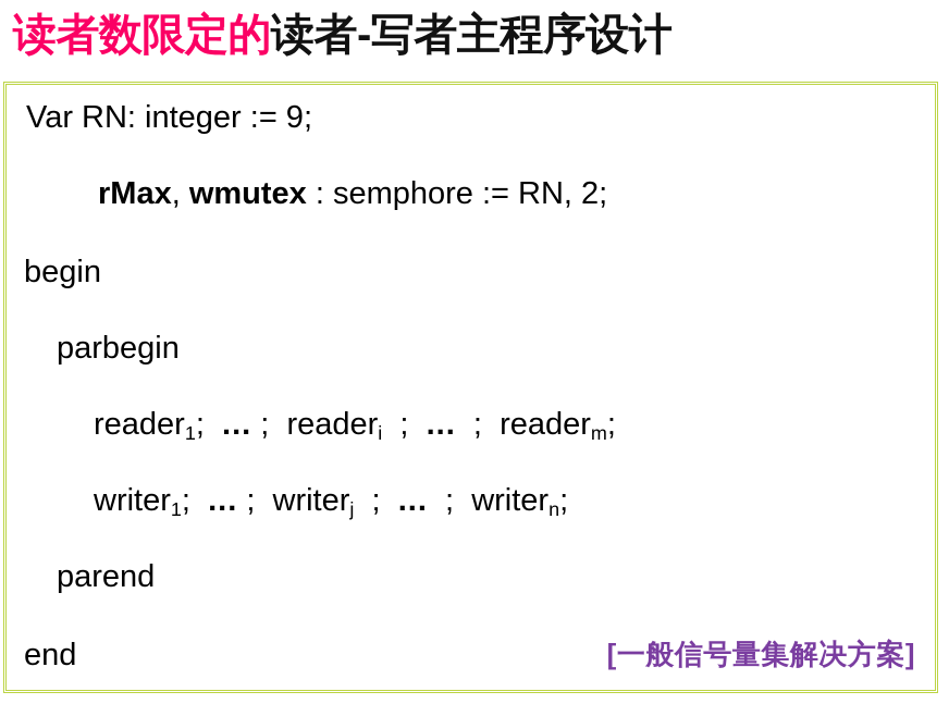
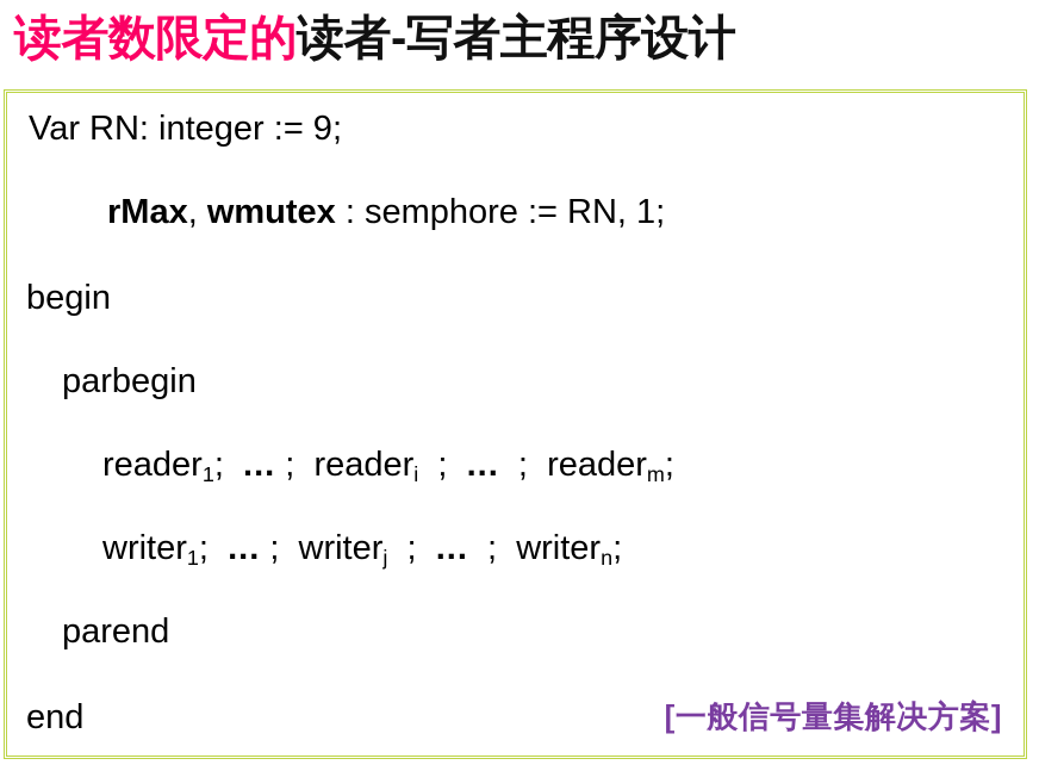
  读者数限定的读者-写者主程序设计
  Var RN: integer := 9;
- rMax, wmutex : semphore := RN, 2;
+ rMax, wmutex : semphore := RN, 1;
  begin
  parbegin
  reader1; ... ; readeri ; ... ; readerm;
  writer1; ... ; writerj ; ... ; writern;
  parend
  end
  [一般信号量集解决方案]
